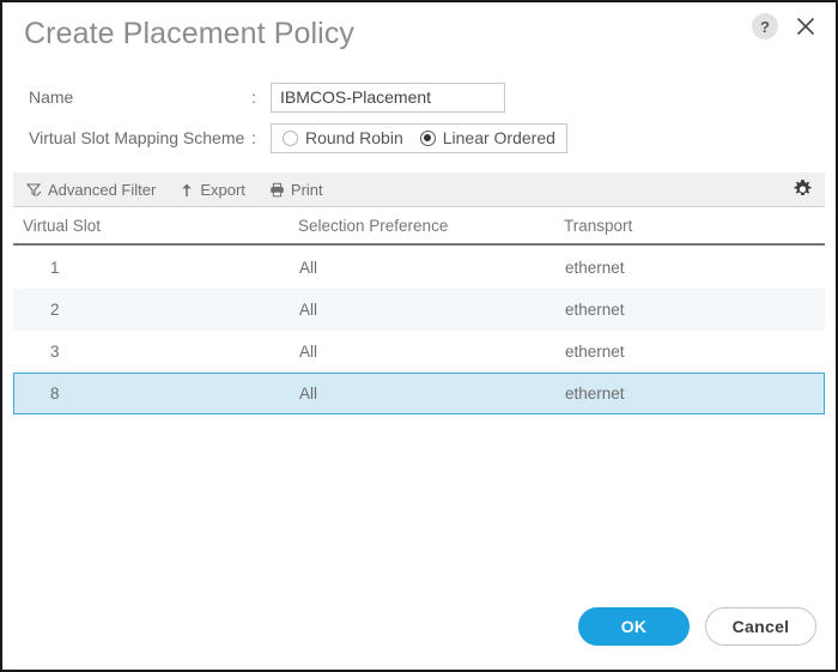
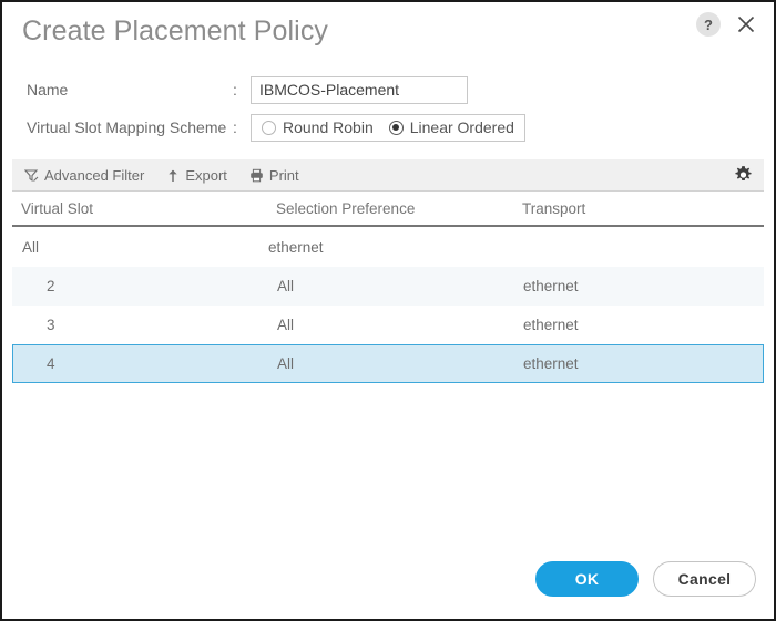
  Create Placement Policy
  ?
  Name
  :
  IBMCOS-Placement
  Virtual Slot Mapping Scheme
  :
  Round Robin
  Linear Ordered
  Advanced Filter
  Export
  Print
  Virtual Slot
  Selection Preference
  Transport
- 1
  All
  ethernet
  2
  All
  ethernet
  3
  All
  ethernet
- 8
+ 4
  All
  ethernet
  OK
  Cancel
